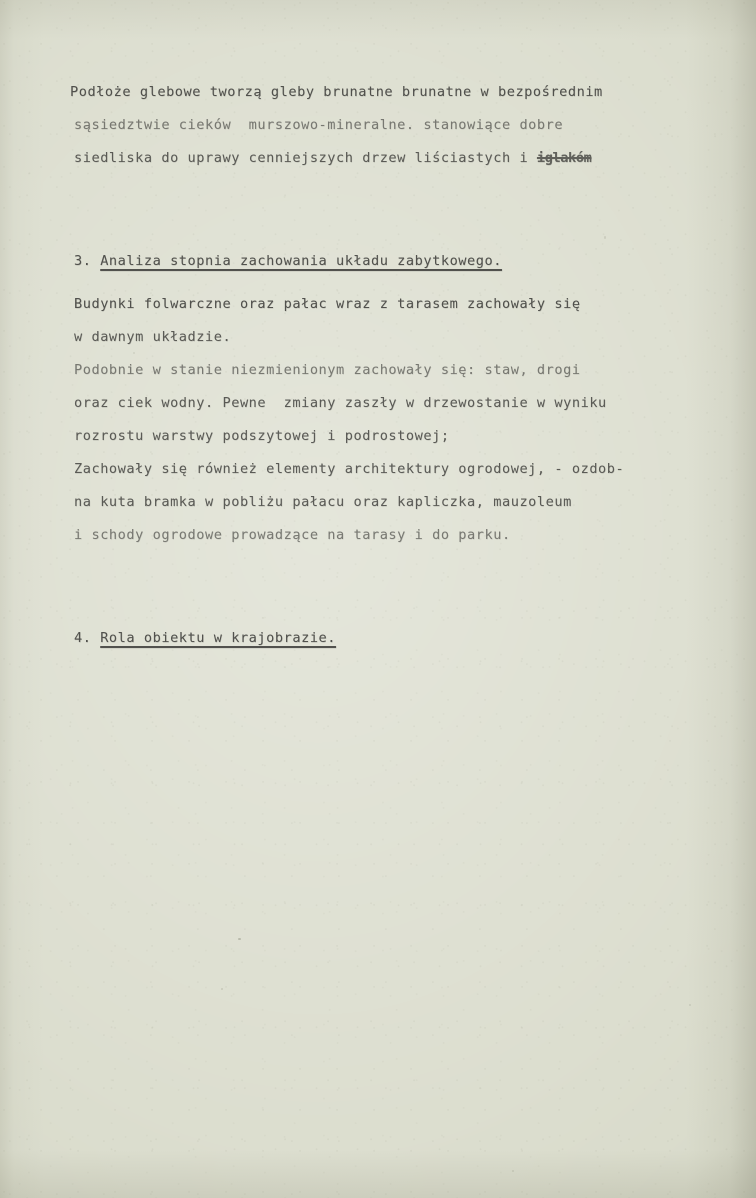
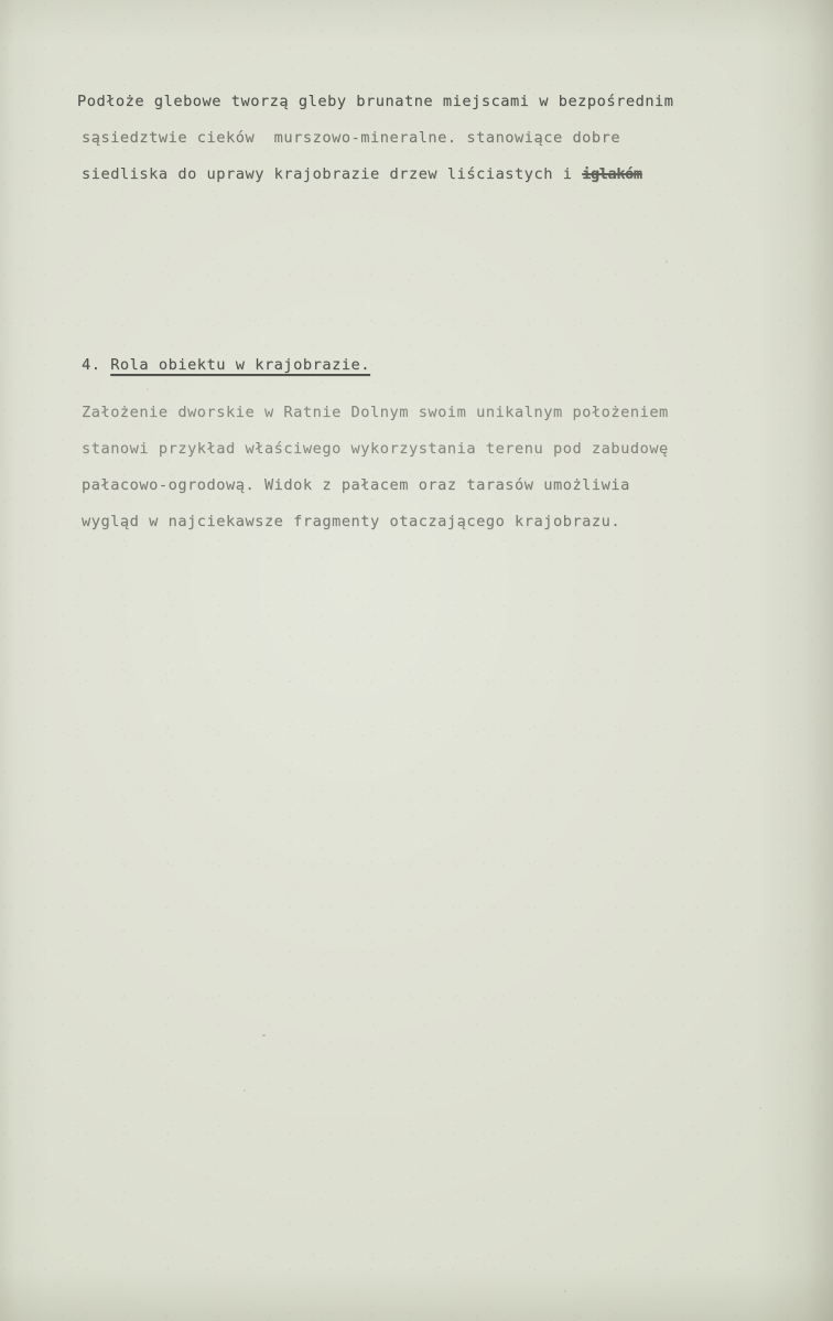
- Podłoże glebowe tworzą gleby brunatne brunatne w bezpośrednim
+ Podłoże glebowe tworzą gleby brunatne miejscami w bezpośrednim
  sąsiedztwie cieków murszowo-mineralne. stanowiące dobre
- siedliska do uprawy cenniejszych drzew liściastych i iglakóm
+ siedliska do uprawy krajobrazie drzew liściastych i iglakóm
- 3. Analiza stopnia zachowania układu zabytkowego.
- Budynki folwarczne oraz pałac wraz z tarasem zachowały się
- w dawnym układzie.
- Podobnie w stanie niezmienionym zachowały się: staw, drogi
- oraz ciek wodny. Pewne zmiany zaszły w drzewostanie w wyniku
- rozrostu warstwy podszytowej i podrostowej;
- Zachowały się również elementy architektury ogrodowej, - ozdob-
- na kuta bramka w pobliżu pałacu oraz kapliczka, mauzoleum
- i schody ogrodowe prowadzące na tarasy i do parku.
  4. Rola obiektu w krajobrazie.
+ Założenie dworskie w Ratnie Dolnym swoim unikalnym położeniem
+ stanowi przykład właściwego wykorzystania terenu pod zabudowę
+ pałacowo-ogrodową. Widok z pałacem oraz tarasów umożliwia
+ wygląd w najciekawsze fragmenty otaczającego krajobrazu.
